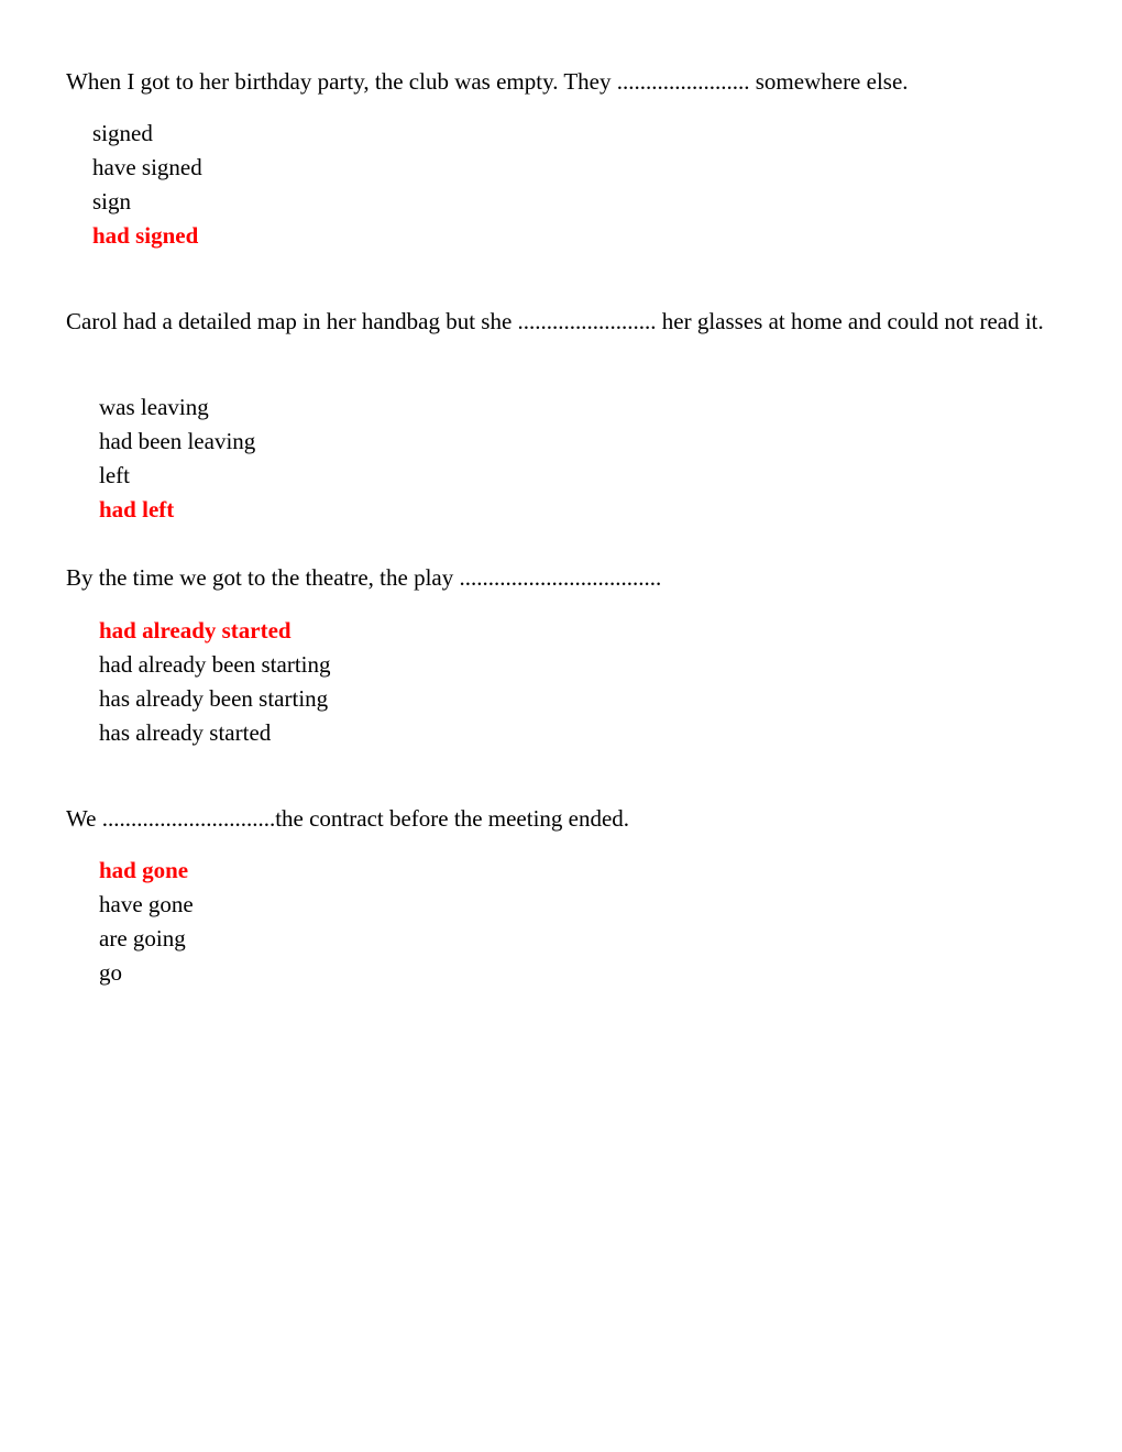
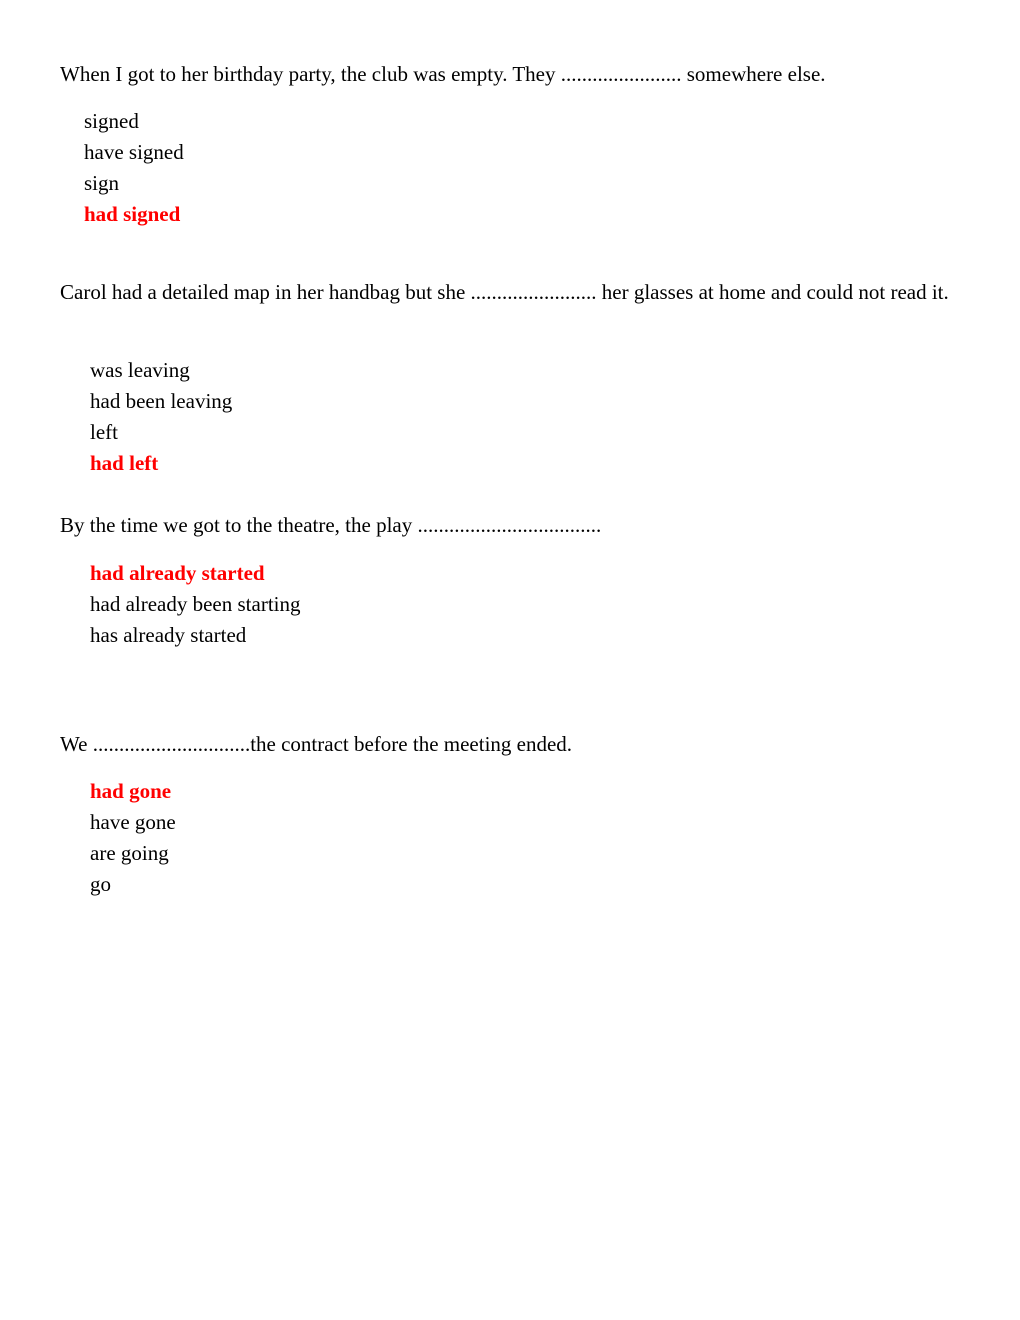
  When I got to her birthday party, the club was empty. They ....................... somewhere else.
  signed
  have signed
  sign
  had signed
  Carol had a detailed map in her handbag but she ........................ her glasses at home and could not read it.
  was leaving
  had been leaving
  left
  had left
  By the time we got to the theatre, the play ...................................
  had already started
  had already been starting
- has already been starting
  has already started
  We ..............................the contract before the meeting ended.
  had gone
  have gone
  are going
  go
